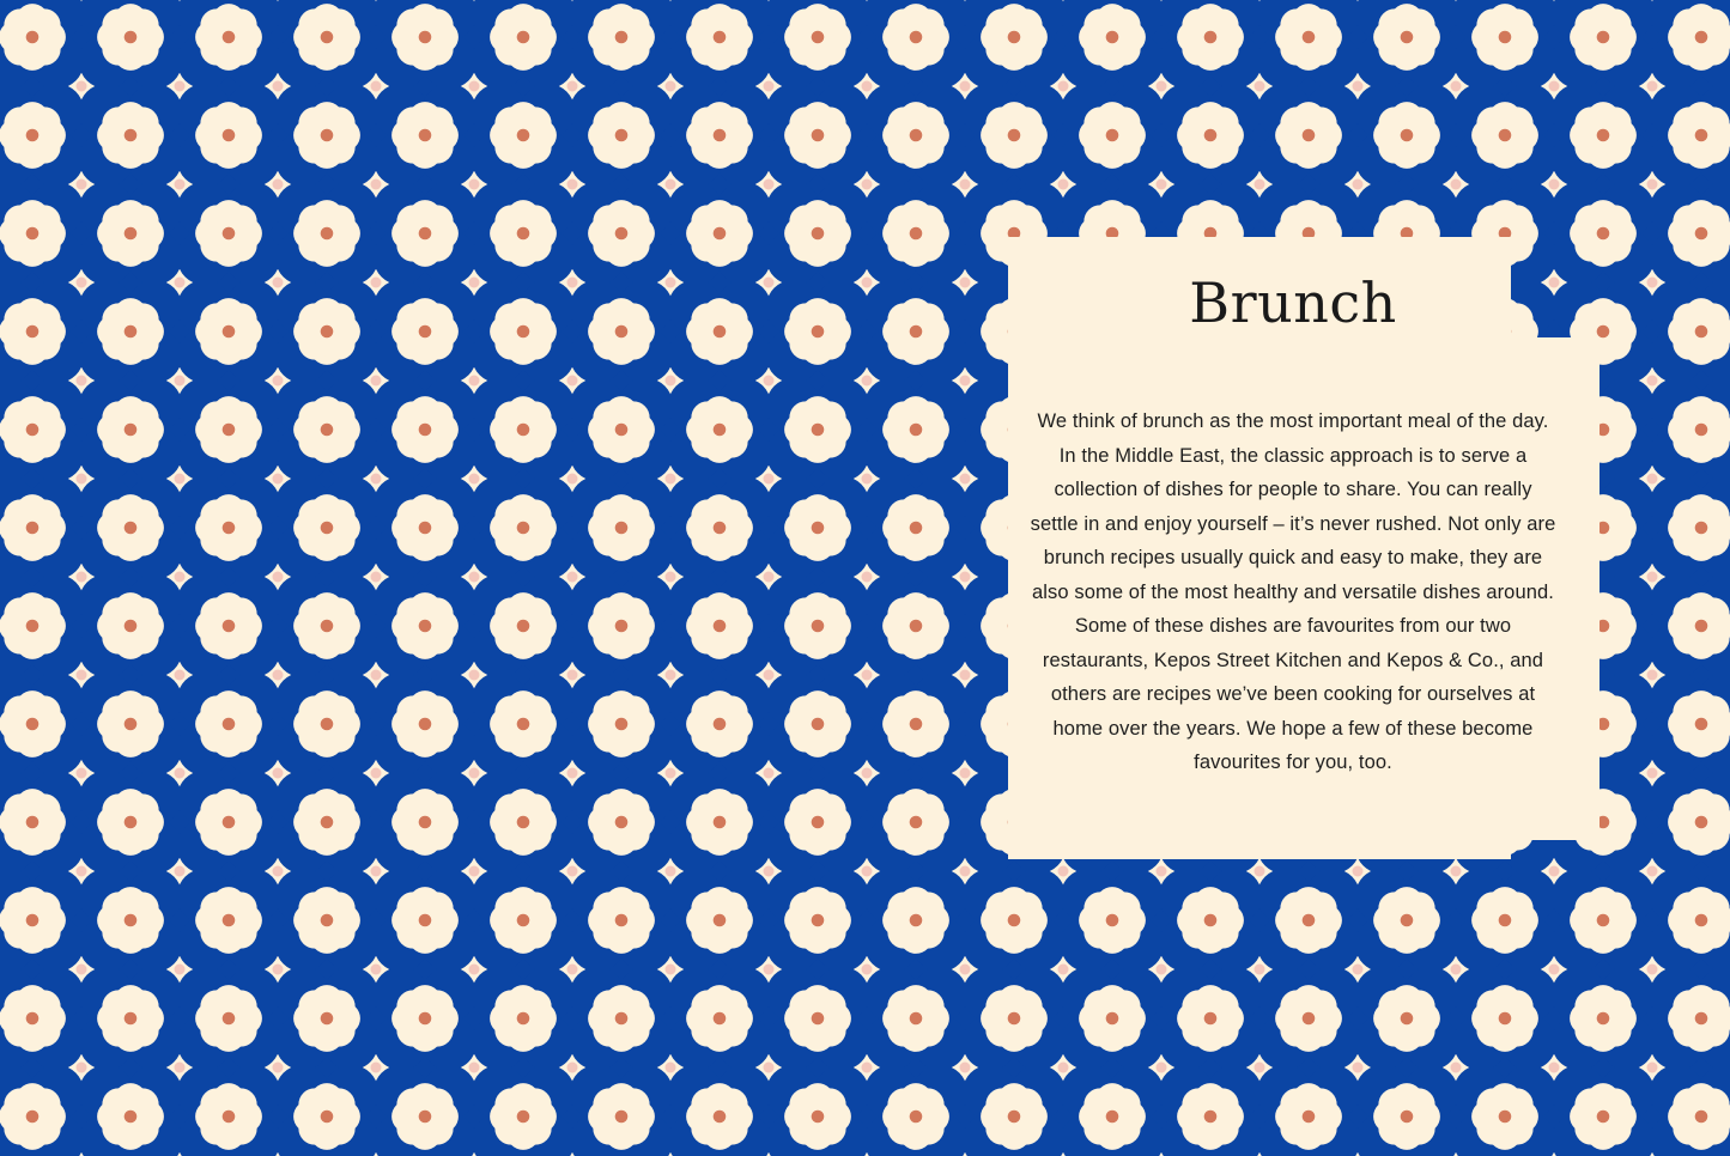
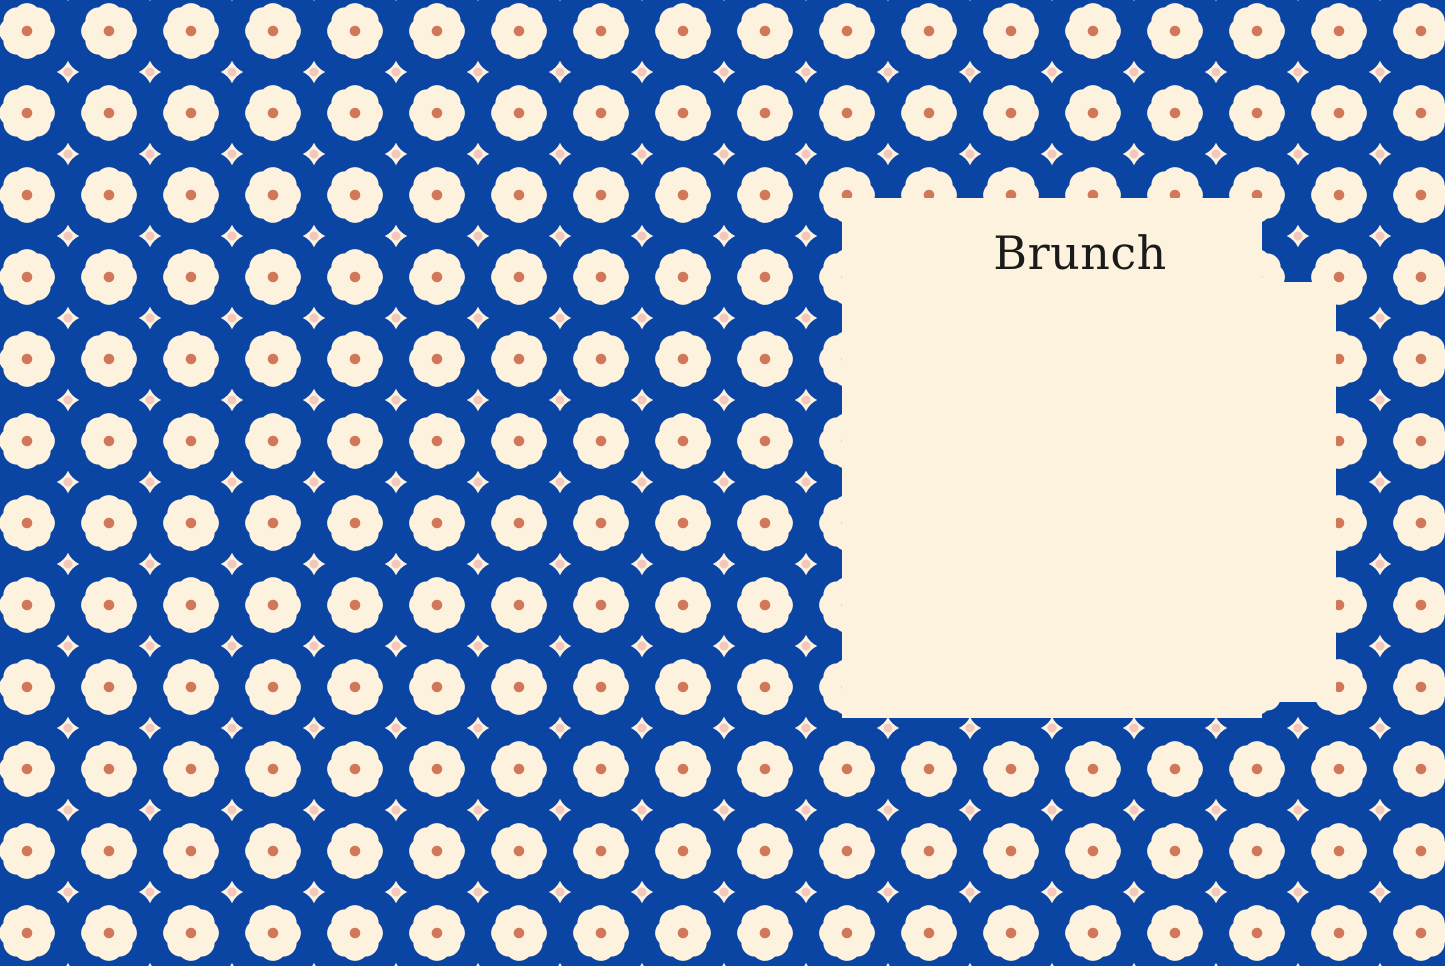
  Brunch
- We think of brunch as the most important meal of the day. In the Middle East, the classic approach is to serve a collection of dishes for people to share. You can really settle in and enjoy yourself – it’s never rushed. Not only are brunch recipes usually quick and easy to make, they are also some of the most healthy and versatile dishes around. Some of these dishes are favourites from our two restaurants, Kepos Street Kitchen and Kepos & Co., and others are recipes we’ve been cooking for ourselves at home over the years. We hope a few of these become favourites for you, too.
